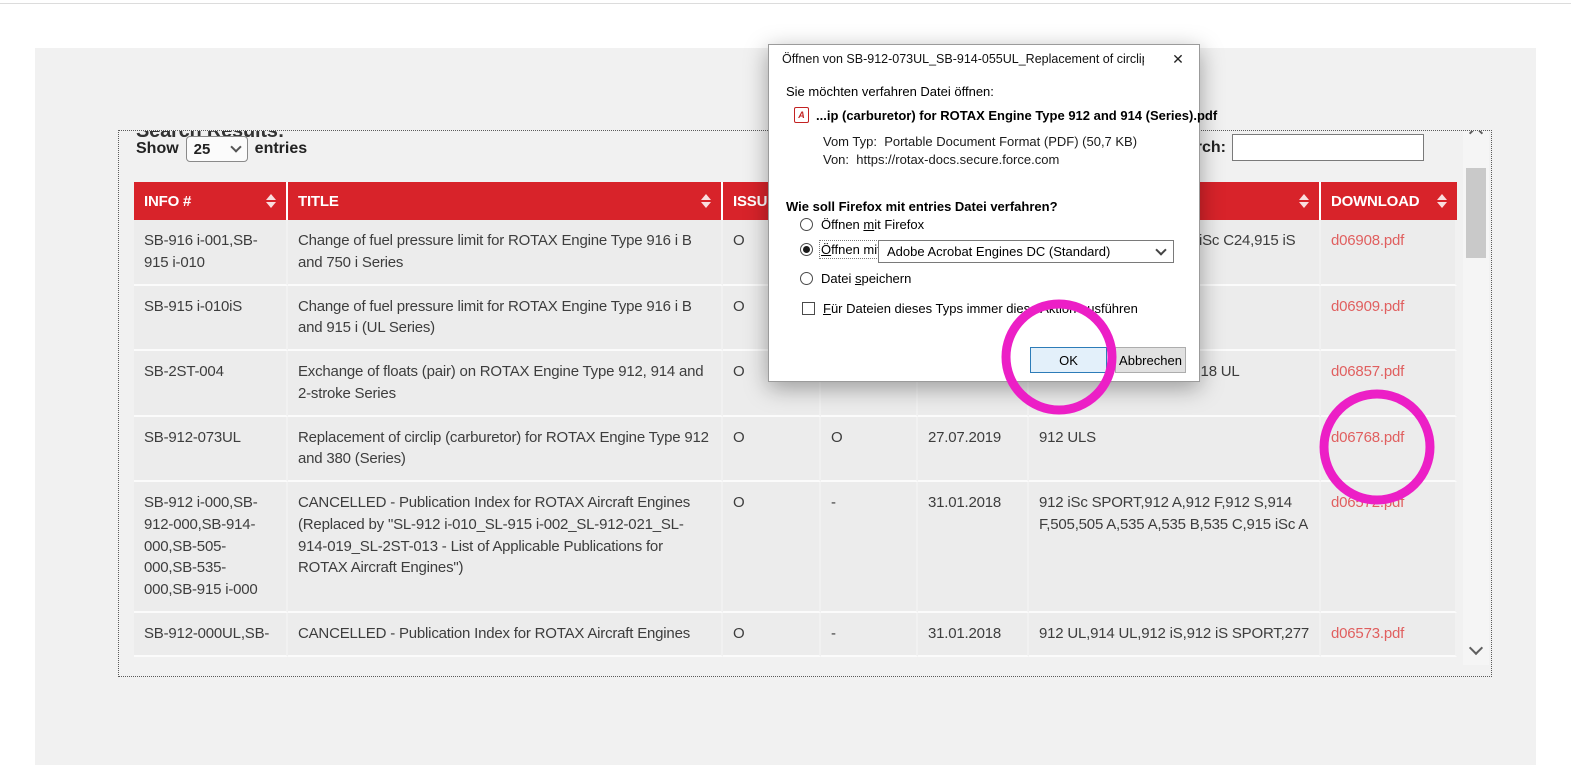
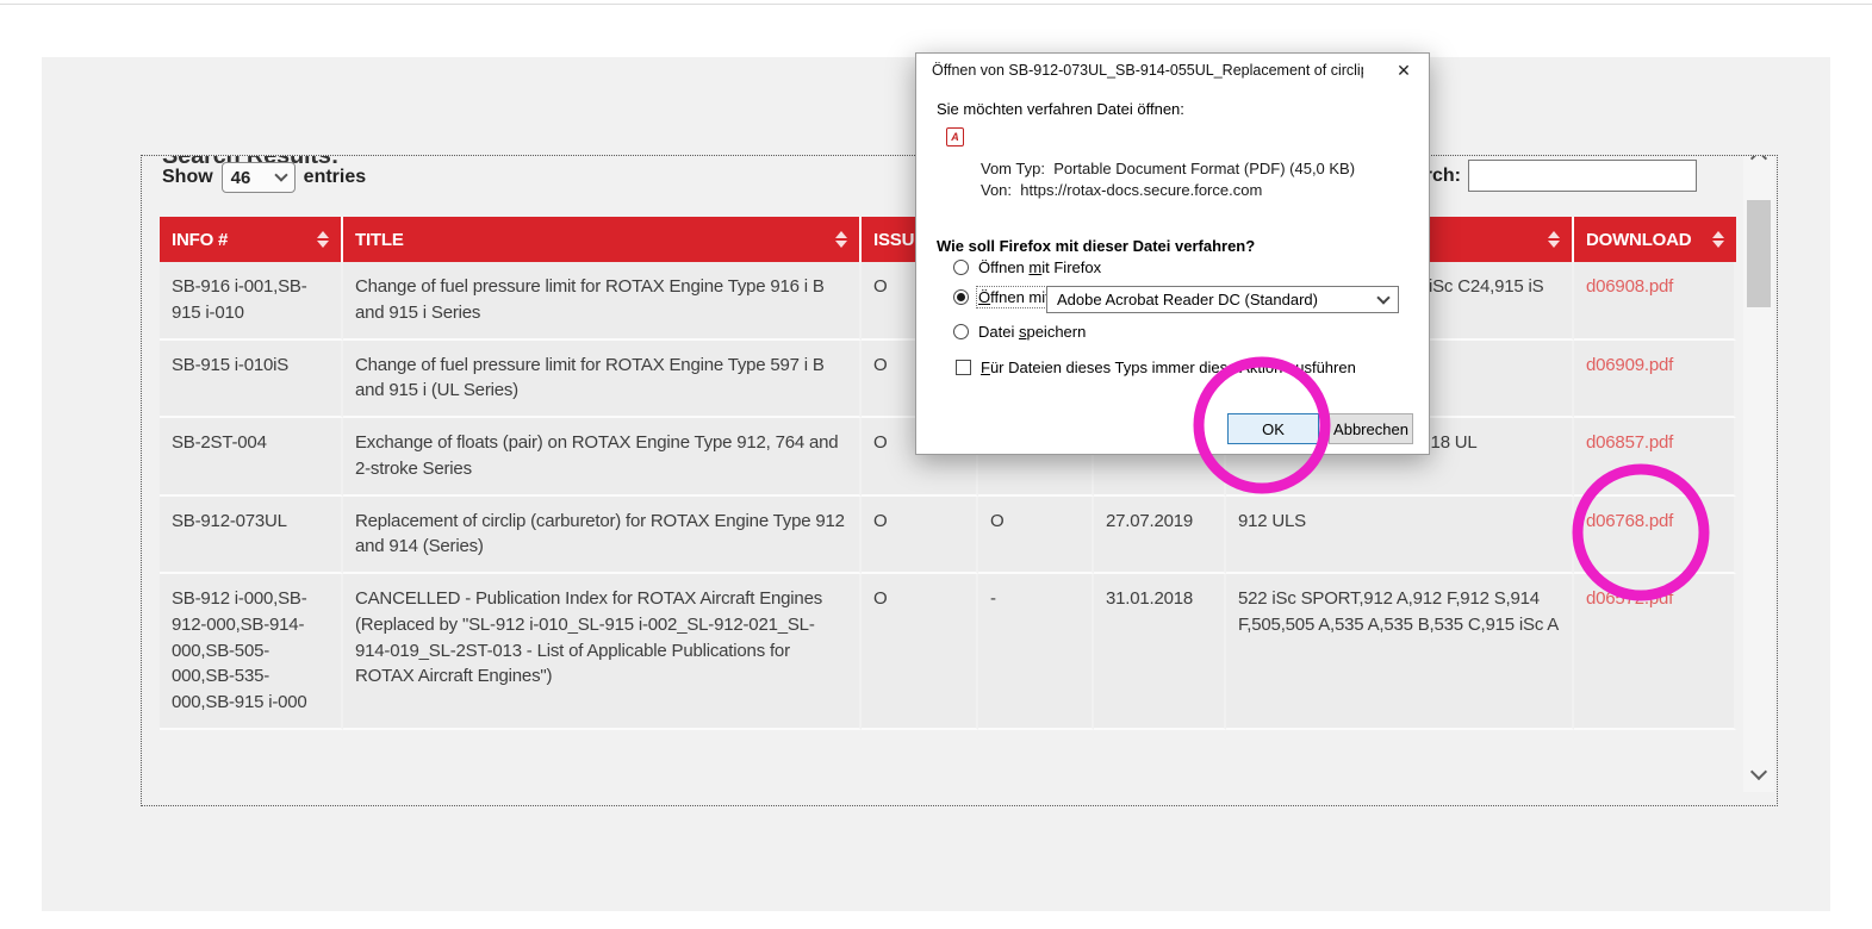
  Search Results:
  Show
- 25
+ 46
  entries
  INFO #	TITLE	ISSU				DOWNLOAD
- SB-916 i-001,SB-915 i-010	Change of fuel pressure limit for ROTAX Engine Type 916 i B and 750 i Series	O			iSc C24,915 iS	d06908.pdf
+ SB-916 i-001,SB-915 i-010	Change of fuel pressure limit for ROTAX Engine Type 916 i B and 915 i Series	O			iSc C24,915 iS	d06908.pdf
- SB-915 i-010iS	Change of fuel pressure limit for ROTAX Engine Type 916 i B and 915 i (UL Series)	O				d06909.pdf
+ SB-915 i-010iS	Change of fuel pressure limit for ROTAX Engine Type 597 i B and 915 i (UL Series)	O				d06909.pdf
- SB-2ST-004	Exchange of floats (pair) on ROTAX Engine Type 912, 914 and 2-stroke Series	O			18 UL	d06857.pdf
+ SB-2ST-004	Exchange of floats (pair) on ROTAX Engine Type 912, 764 and 2-stroke Series	O			18 UL	d06857.pdf
- SB-912-073UL	Replacement of circlip (carburetor) for ROTAX Engine Type 912 and 380 (Series)	O	O	27.07.2019	912 ULS	d06768.pdf
+ SB-912-073UL	Replacement of circlip (carburetor) for ROTAX Engine Type 912 and 914 (Series)	O	O	27.07.2019	912 ULS	d06768.pdf
- SB-912 i-000,SB-912-000,SB-914-000,SB-505-000,SB-535-000,SB-915 i-000	CANCELLED - Publication Index for ROTAX Aircraft Engines (Replaced by "SL-912 i-010_SL-915 i-002_SL-912-021_SL-914-019_SL-2ST-013 - List of Applicable Publications for ROTAX Aircraft Engines")	O	-	31.01.2018	912 iSc SPORT,912 A,912 F,912 S,914 F,505,505 A,535 A,535 B,535 C,915 iSc A	d065df
+ SB-912 i-000,SB-912-000,SB-914-000,SB-505-000,SB-535-000,SB-915 i-000	CANCELLED - Publication Index for ROTAX Aircraft Engines (Replaced by "SL-912 i-010_SL-915 i-002_SL-912-021_SL-914-019_SL-2ST-013 - List of Applicable Publications for ROTAX Aircraft Engines")	O	-	31.01.2018	522 iSc SPORT,912 A,912 F,912 S,914 F,505,505 A,535 A,535 B,535 C,915 iSc A	d065df
- SB-912-000UL,SB-	CANCELLED - Publication Index for ROTAX Aircraft Engines	O	-	31.01.2018	912 UL,914 UL,912 iS,912 iS SPORT,277	d06573.pdf
  Öffnen von SB-912-073UL_SB-914-055UL_Replacement of circli
  ✕
  Sie möchten verfahren Datei öffnen:
  A
- ...ip (carburetor) for ROTAX Engine Type 912 and 914 (Series).pdf
- Vom Typ: Portable Document Format (PDF) (50,7 KB)
+ Vom Typ: Portable Document Format (PDF) (45,0 KB)
  Von: https://rotax-docs.secure.force.com
- Wie soll Firefox mit entries Datei verfahren?
+ Wie soll Firefox mit dieser Datei verfahren?
  Öffnen mit Firefox
  Öffnen mi
- Adobe Acrobat Engines DC (Standard)
+ Adobe Acrobat Reader DC (Standard)
  Datei speichern
  Für Dateien dieses Typs immer diesusführen
  OK
  Abbrechen
